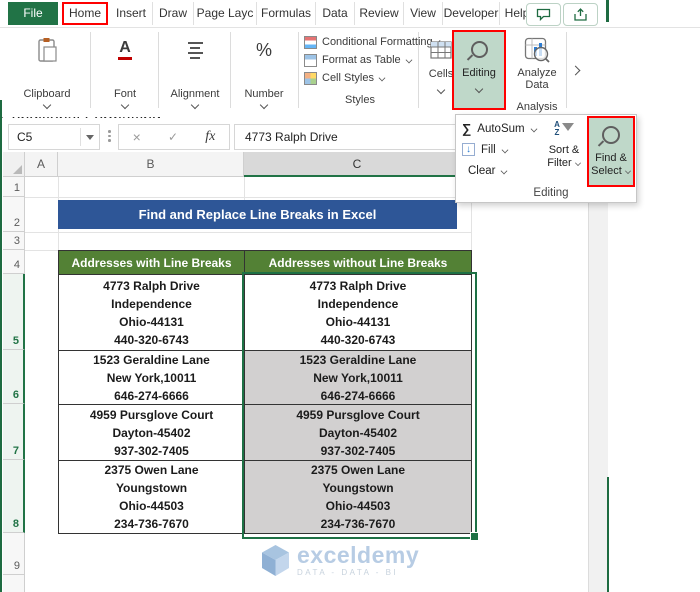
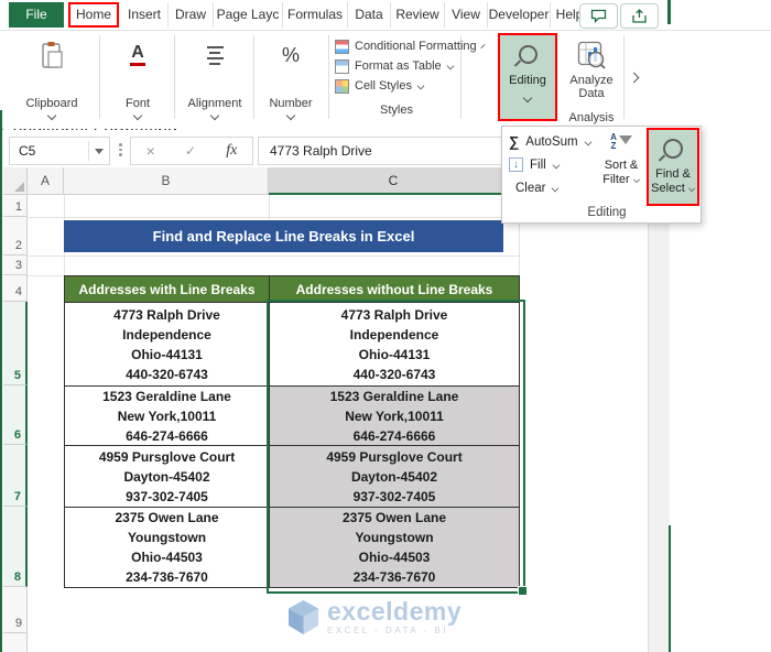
  File
  Home
  Insert
  Draw
  Page Layc
  Formulas
  Data
  Review
  View
  Developer
  Hel
  Clipboard
  A
  Font
  Alignment
  %
  Number
  Conditional Formatting
  Format as Table
  Cell Styles
  Styles
- Cells
  Editing
  Analyze
  Data
  Analysis
  C5
  ×
  ✓
  fx
  4773 Ralph Drive
  A
  B
  C
  1
  2
  3
  4
  5
  6
  7
  8
  9
  Find and Replace Line Breaks in Excel
  Addresses with Line Breaks
  Addresses without Line Breaks
  4773 Ralph Drive
  Independence
  Ohio-44131
  440-320-6743
  4773 Ralph Drive
  Independence
  Ohio-44131
  440-320-6743
  1523 Geraldine Lane
  New York,10011
  646-274-6666
  1523 Geraldine Lane
  New York,10011
  646-274-6666
  4959 Pursglove Court
  Dayton-45402
  937-302-7405
  4959 Pursglove Court
  Dayton-45402
  937-302-7405
  2375 Owen Lane
  Youngstown
  Ohio-44503
  234-736-7670
  2375 Owen Lane
  Youngstown
  Ohio-44503
  234-736-7670
  exceldemy
- DATA - DATA - BI
+ EXCEL - DATA - BI
  ∑
  AutoSum
  ↓
  Fill
  Clear
  A
  Z
  Sort &
  Filter
  Find &
  Select
  Editing
